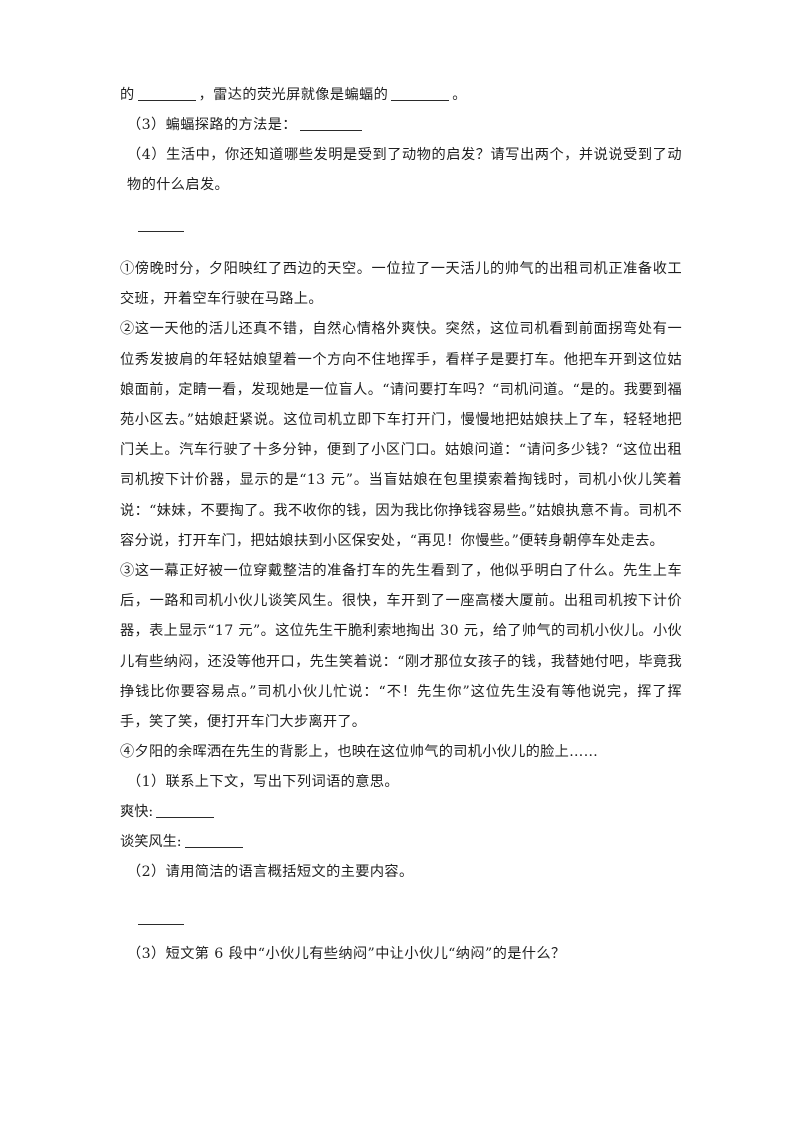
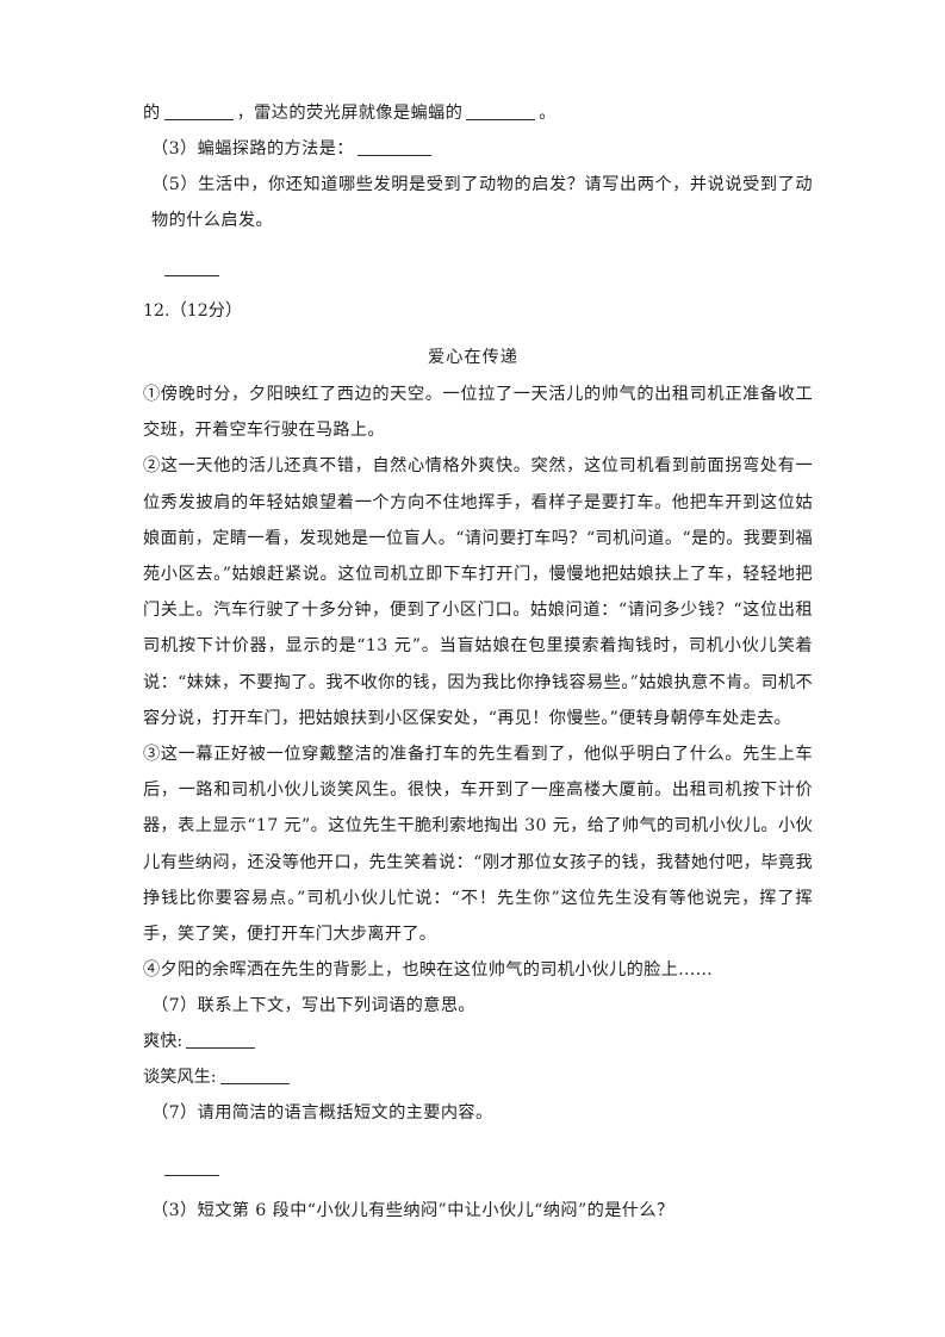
  的 ，雷达的荧光屏就像是蝙蝠的 。
  （3）蝙蝠探路的方法是：
- （4）生活中，你还知道哪些发明是受到了动物的启发？请写出两个，并说说受到了动物的什么启发。
+ （5）生活中，你还知道哪些发明是受到了动物的启发？请写出两个，并说说受到了动物的什么启发。
+ 12.（12分）
+ 爱心在传递
  ①傍晚时分，夕阳映红了西边的天空。一位拉了一天活儿的帅气的出租司机正准备收工交班，开着空车行驶在马路上。
  ②这一天他的活儿还真不错，自然心情格外爽快。突然，这位司机看到前面拐弯处有一位秀发披肩的年轻姑娘望着一个方向不住地挥手，看样子是要打车。他把车开到这位姑娘面前，定睛一看，发现她是一位盲人。“请问要打车吗？“司机问道。“是的。我要到福苑小区去。”姑娘赶紧说。这位司机立即下车打开门，慢慢地把姑娘扶上了车，轻轻地把门关上。汽车行驶了十多分钟，便到了小区门口。姑娘问道：“请问多少钱？“这位出租司机按下计价器，显示的是“13 元”。当盲姑娘在包里摸索着掏钱时，司机小伙儿笑着说：“妹妹，不要掏了。我不收你的钱，因为我比你挣钱容易些。”姑娘执意不肯。司机不容分说，打开车门，把姑娘扶到小区保安处，“再见！你慢些。”便转身朝停车处走去。
  ③这一幕正好被一位穿戴整洁的准备打车的先生看到了，他似乎明白了什么。先生上车后，一路和司机小伙儿谈笑风生。很快，车开到了一座高楼大厦前。出租司机按下计价器，表上显示“17 元”。这位先生干脆利索地掏出 30 元，给了帅气的司机小伙儿。小伙儿有些纳闷，还没等他开口，先生笑着说：“刚才那位女孩子的钱，我替她付吧，毕竟我挣钱比你要容易点。”司机小伙儿忙说：“不！先生你”这位先生没有等他说完，挥了挥手，笑了笑，便打开车门大步离开了。
  ④夕阳的余晖洒在先生的背影上，也映在这位帅气的司机小伙儿的脸上……
- （1）联系上下文，写出下列词语的意思。
+ （7）联系上下文，写出下列词语的意思。
  爽快:
  谈笑风生:
- （2）请用简洁的语言概括短文的主要内容。
+ （7）请用简洁的语言概括短文的主要内容。
  （3）短文第 6 段中“小伙儿有些纳闷”中让小伙儿“纳闷”的是什么？
